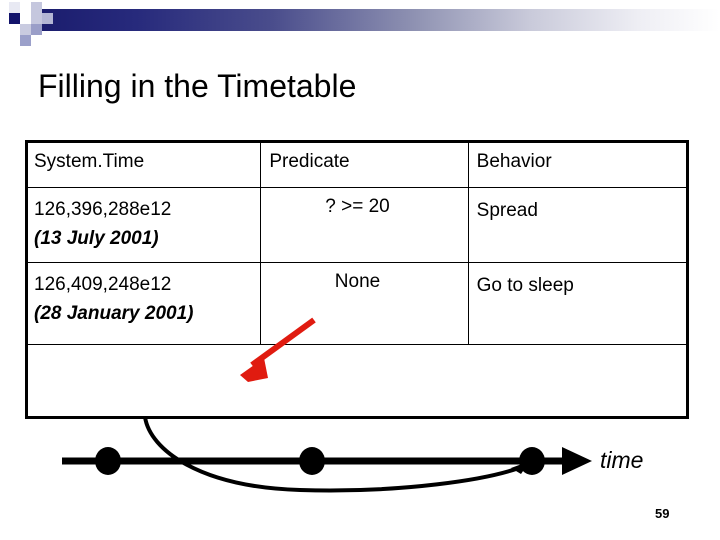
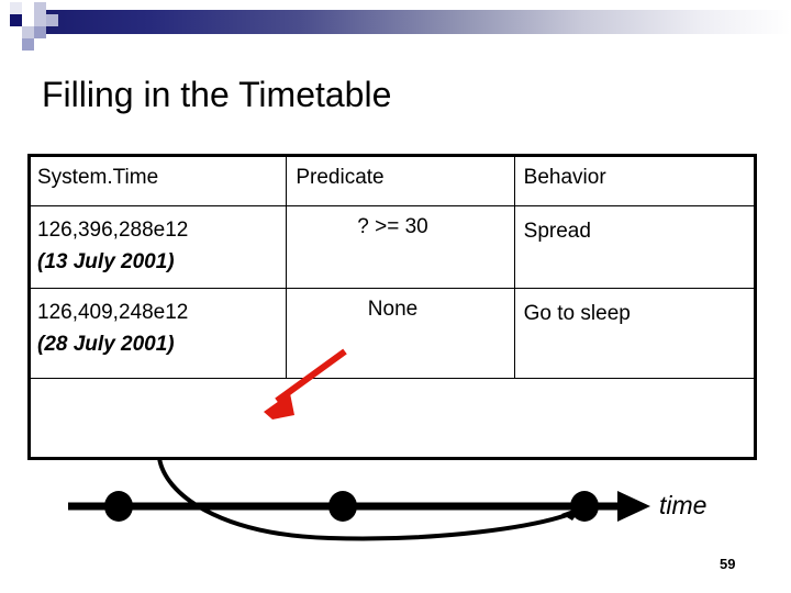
  Filling in the Timetable
  System.Time	Predicate	Behavior
- 126,396,288e12 (13 July 2001)	? >= 20	Spread
+ 126,396,288e12 (13 July 2001)	? >= 30	Spread
- 126,409,248e12 (28 January 2001)	None	Go to sleep
+ 126,409,248e12 (28 July 2001)	None	Go to sleep
  time
  59
